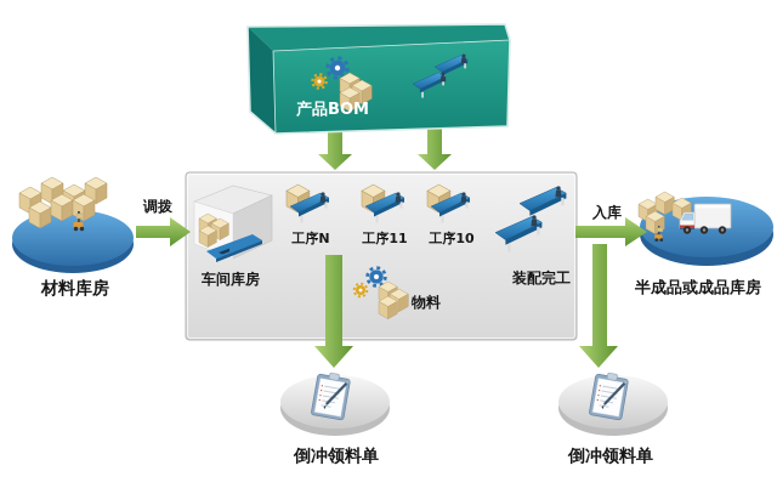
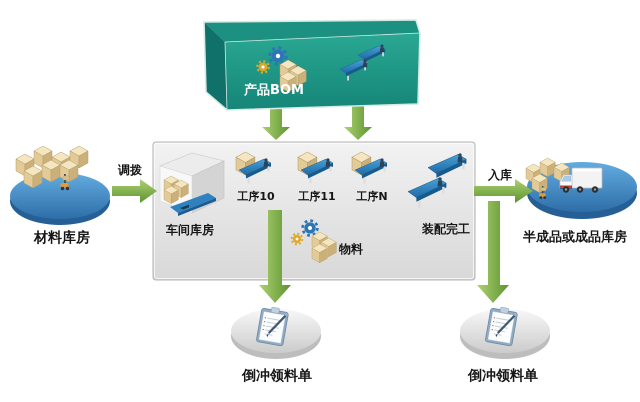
  产品BOM
  材料库房
  调拨
  车间库房
- 工序N
+ 工序10
  工序11
- 工序10
+ 工序N
  装配完工
  物料
  入库
  半成品或成品库房
  倒冲领料单
  倒冲领料单
